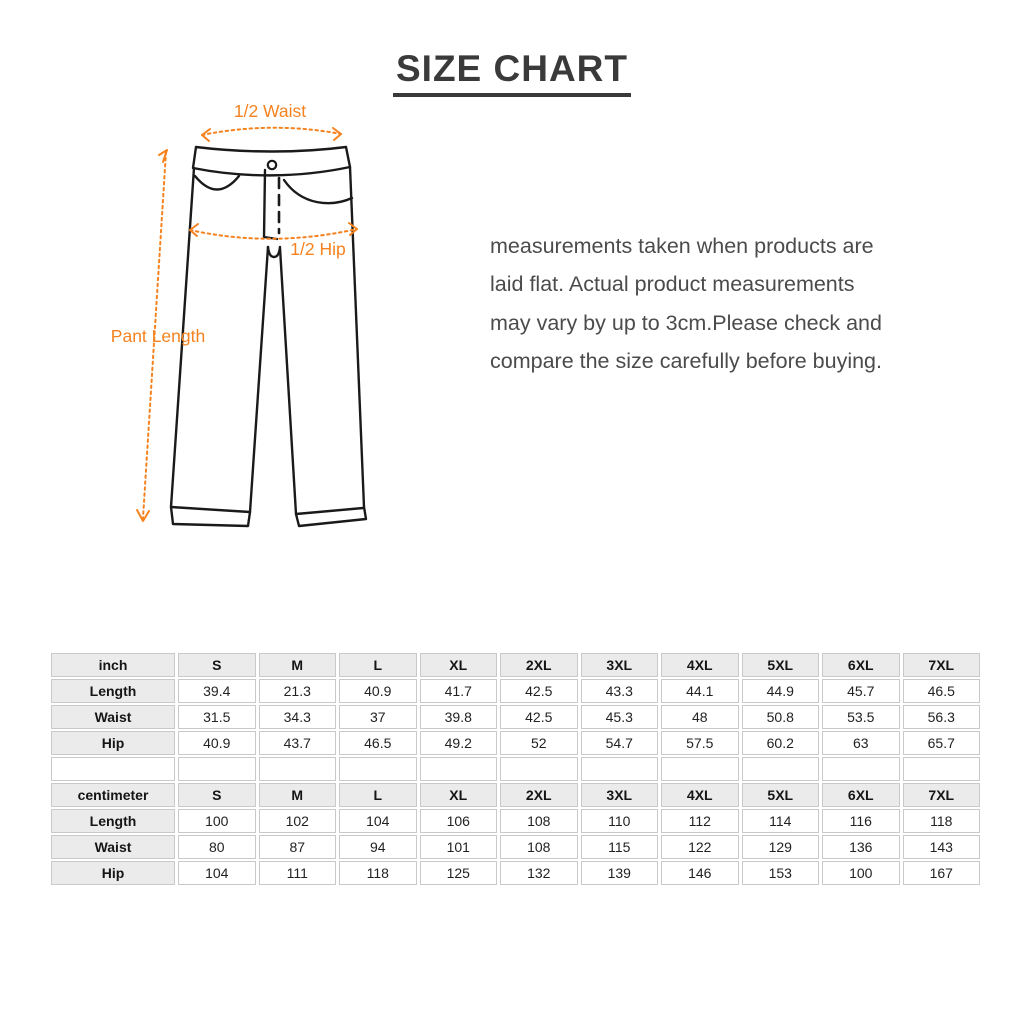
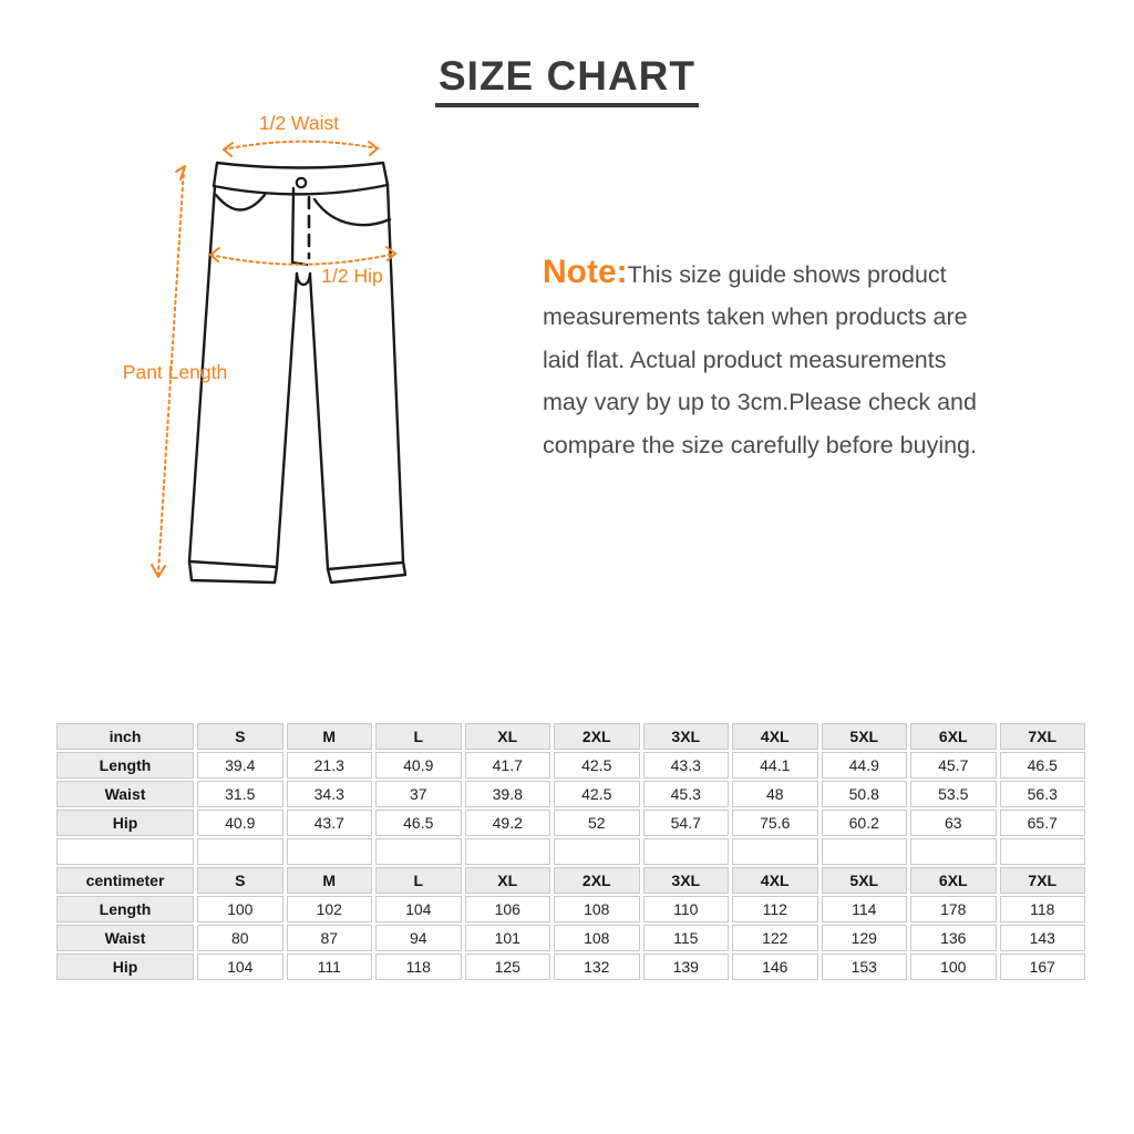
  SIZE CHART
  1/2 Waist
  1/2 Hip
  Pant Length
+ Note:This size guide shows product
  measurements taken when products are
  laid flat. Actual product measurements
  may vary by up to 3cm.Please check and
  compare the size carefully before buying.
  inch	S	M	L	XL	2XL	3XL	4XL	5XL	6XL	7XL
  Length	39.4	21.3	40.9	41.7	42.5	43.3	44.1	44.9	45.7	46.5
  Waist	31.5	34.3	37	39.8	42.5	45.3	48	50.8	53.5	56.3
- Hip	40.9	43.7	46.5	49.2	52	54.7	57.5	60.2	63	65.7
+ Hip	40.9	43.7	46.5	49.2	52	54.7	75.6	60.2	63	65.7
  centimeter	S	M	L	XL	2XL	3XL	4XL	5XL	6XL	7XL
- Length	100	102	104	106	108	110	112	114	116	118
+ Length	100	102	104	106	108	110	112	114	178	118
  Waist	80	87	94	101	108	115	122	129	136	143
  Hip	104	111	118	125	132	139	146	153	100	167
